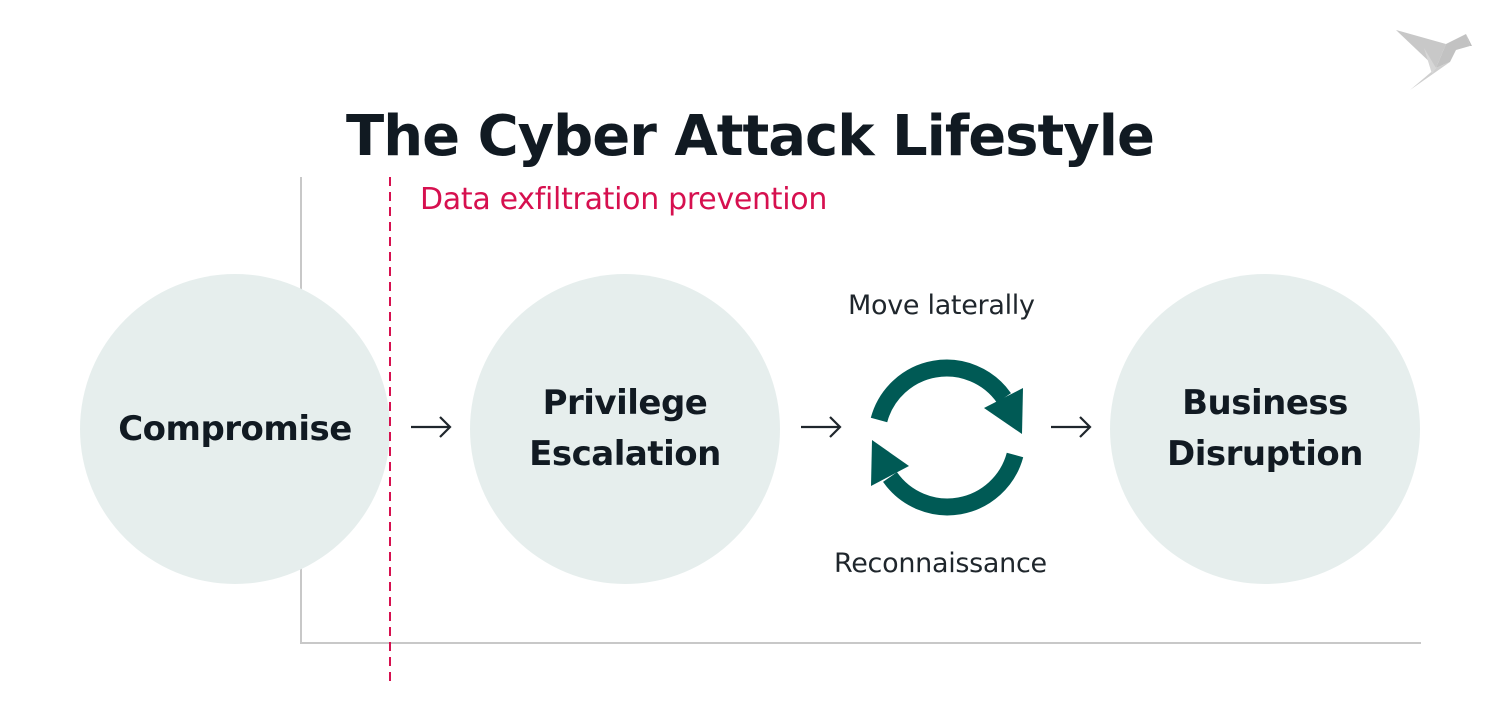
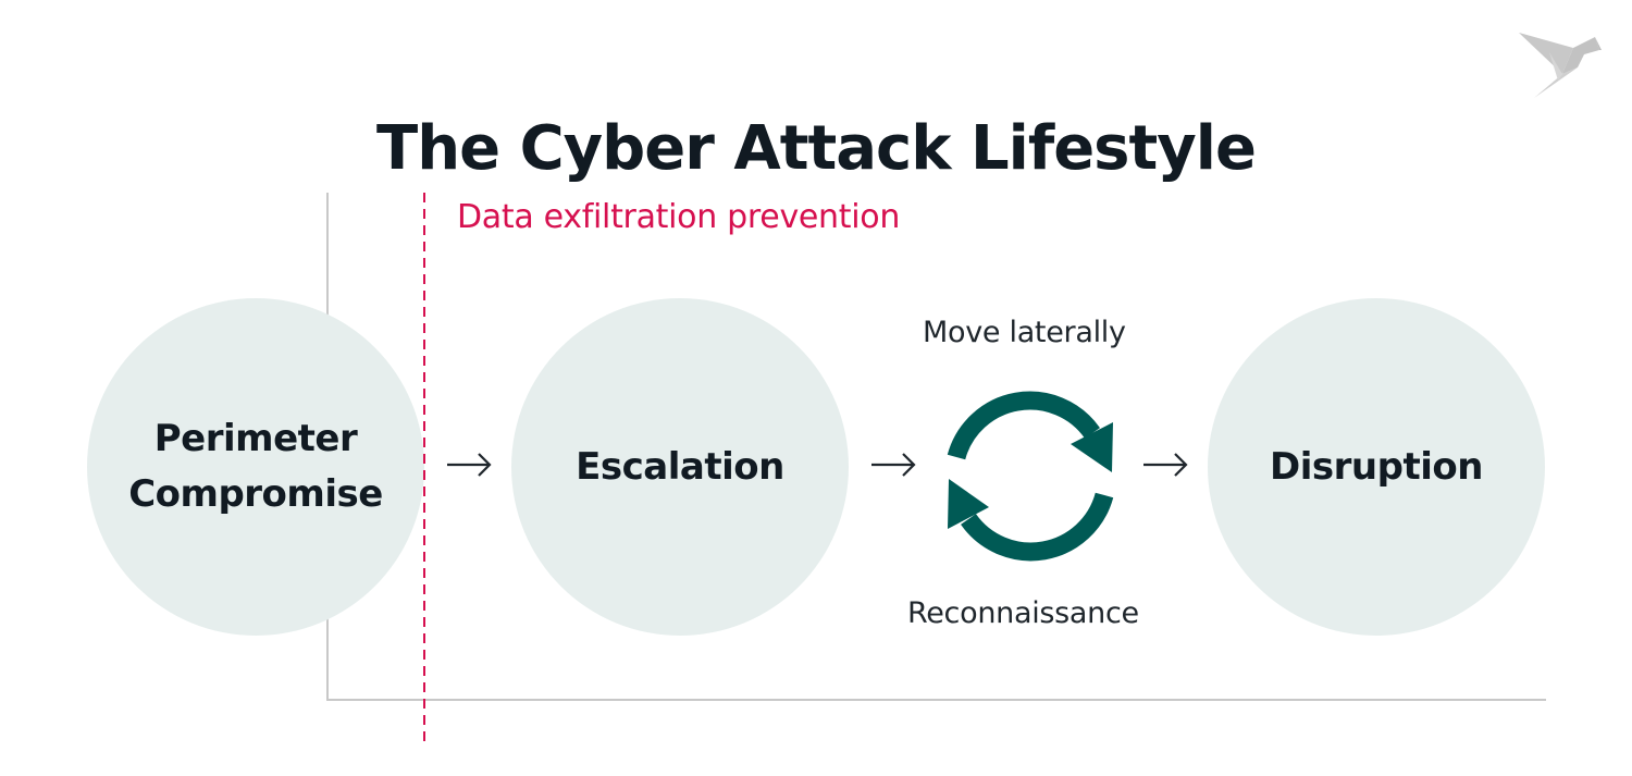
  The Cyber Attack Lifestyle
  Data exfiltration prevention
+ Perimeter
  Compromise
- Privilege
  Escalation
  Move laterally
  Reconnaissance
- Business
  Disruption
